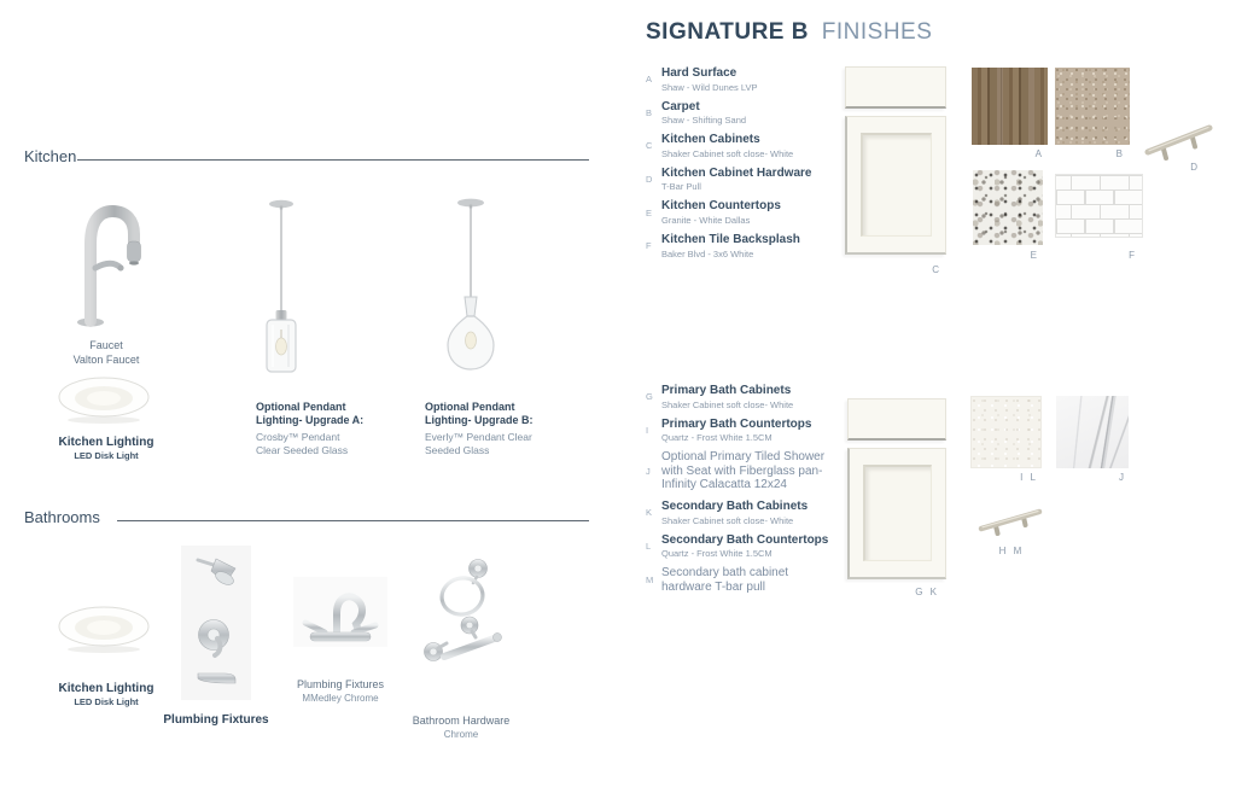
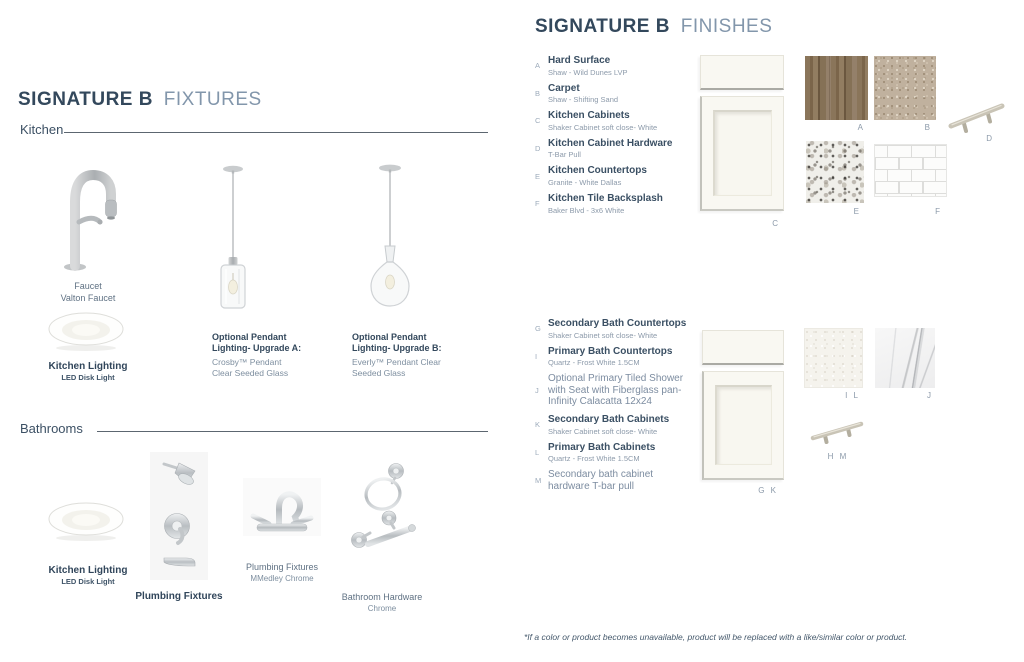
+ SIGNATURE B FIXTURES
  Kitchen
  Faucet
  Valton Faucet
  Kitchen Lighting
  LED Disk Light
  Optional Pendant Lighting- Upgrade A:
  Crosby™ Pendant Clear Seeded Glass
  Optional Pendant Lighting- Upgrade B:
  Everly™ Pendant Clear Seeded Glass
  Bathrooms
  Kitchen Lighting
  LED Disk Light
  Plumbing Fixtures
  Plumbing Fixtures
  MMedley Chrome
  Bathroom Hardware
  Chrome
  SIGNATURE B FINISHES
  A
  Hard Surface
  Shaw - Wild Dunes LVP
  B
  Carpet
  Shaw - Shifting Sand
  C
  Kitchen Cabinets
  Shaker Cabinet soft close- White
  D
  Kitchen Cabinet Hardware
  T-Bar Pull
  E
  Kitchen Countertops
  Granite - White Dallas
  F
  Kitchen Tile Backsplash
  Baker Blvd - 3x6 White
  C
  A
  B
  D
  E
  F
  G
- Primary Bath Cabinets
+ Secondary Bath Countertops
  Shaker Cabinet soft close- White
  I
  Primary Bath Countertops
  Quartz - Frost White 1.5CM
  J
  Optional Primary Tiled Shower with Seat with Fiberglass pan- Infinity Calacatta 12x24
  K
  Secondary Bath Cabinets
  Shaker Cabinet soft close- White
  L
- Secondary Bath Countertops
+ Primary Bath Cabinets
  Quartz - Frost White 1.5CM
  M
  Secondary bath cabinet hardware T-bar pull
  G K
  I L
  J
  H M
+ *If a color or product becomes unavailable, product will be replaced with a like/similar color or product.
